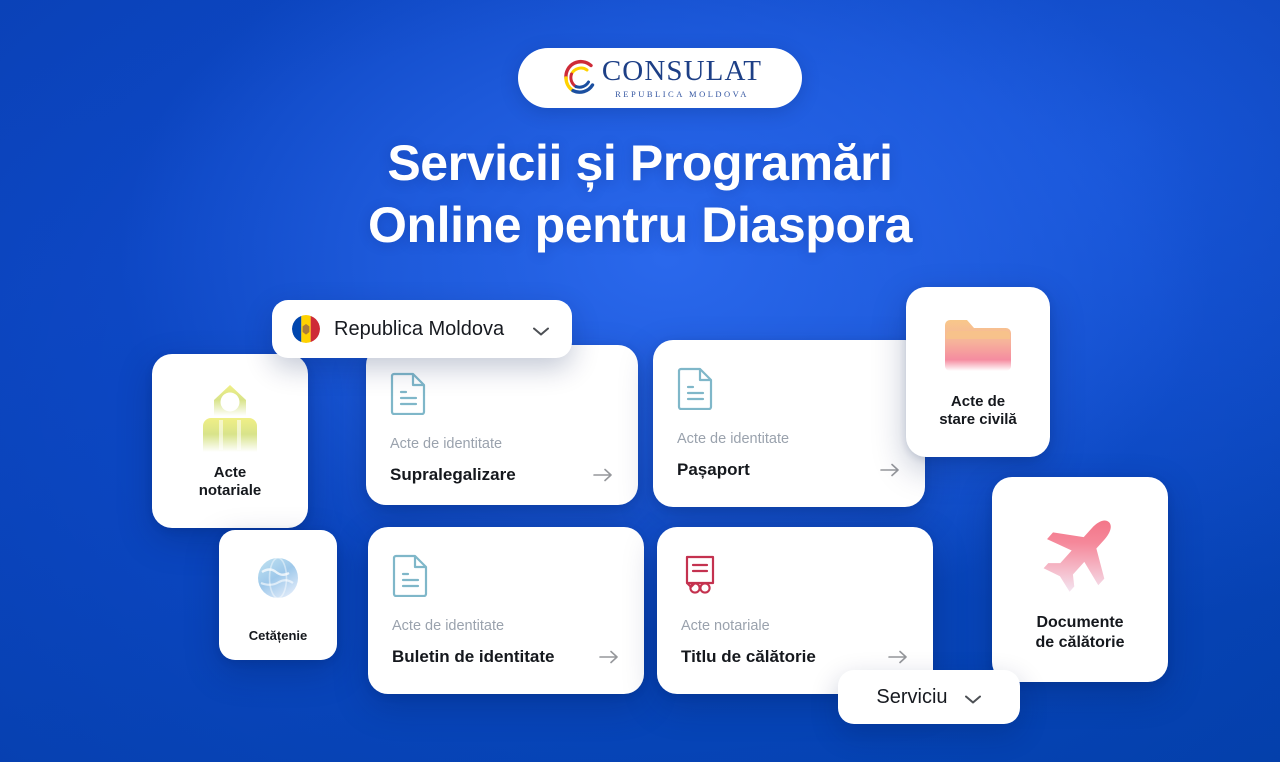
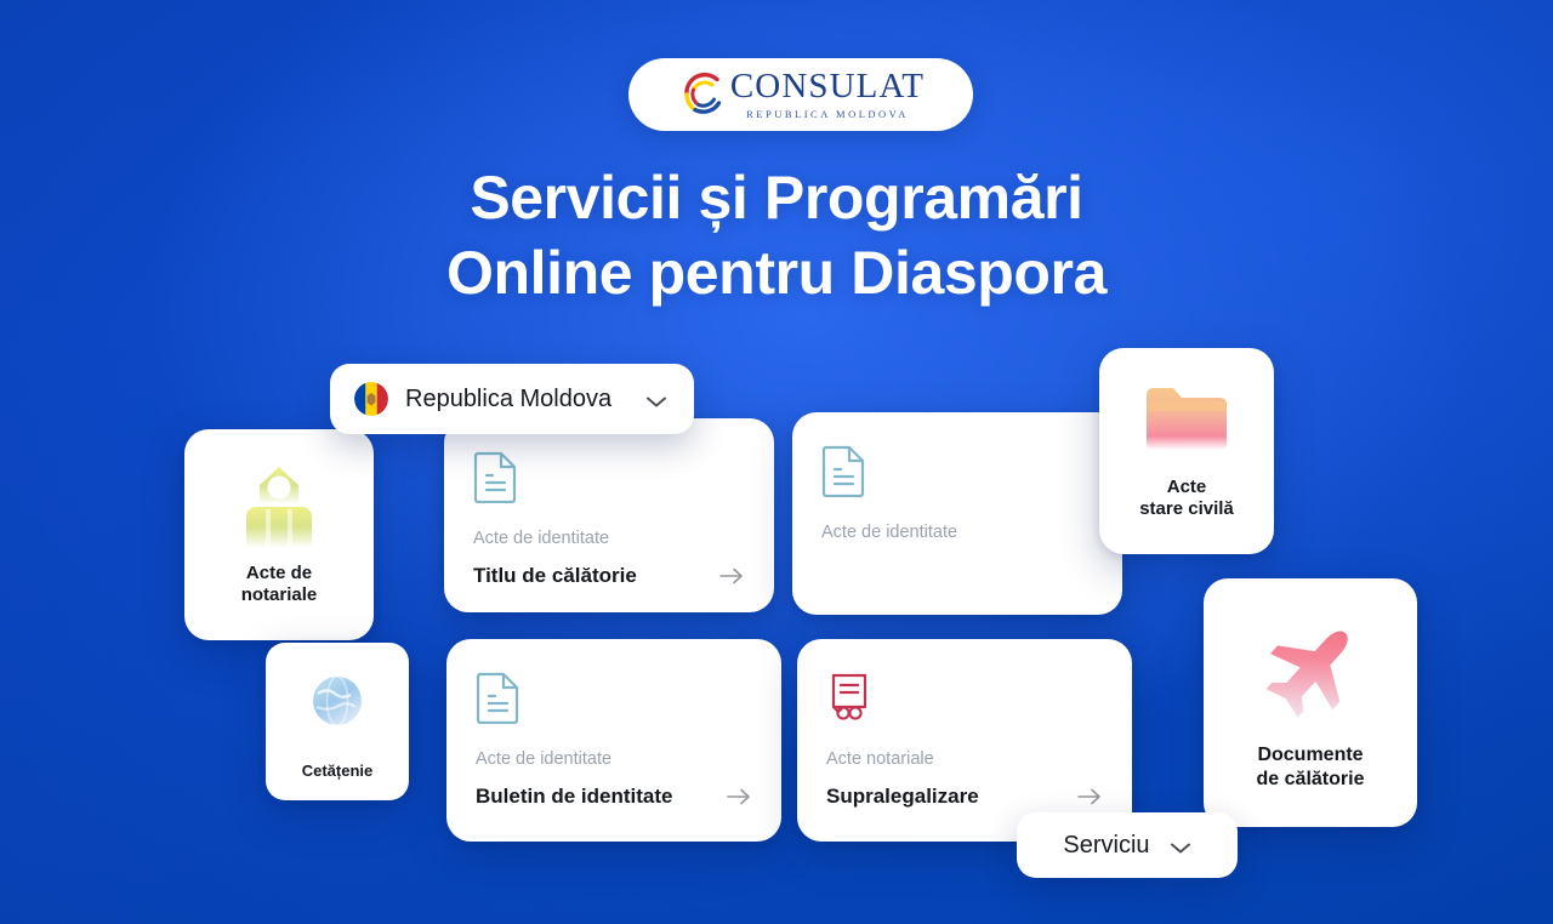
  CONSULAT
  REPUBLICA MOLDOVA
  Servicii și Programări
  Online pentru Diaspora
- Acte
+ Acte de
  notariale
  Cetățenie
  Acte de identitate
- Supralegalizare
+ Titlu de călătorie
  Acte de identitate
- Pașaport
  Acte de identitate
  Buletin de identitate
  Acte notariale
- Titlu de călătorie
+ Supralegalizare
- Acte de
+ Acte
  stare civilă
  Documente
  de călătorie
  Republica Moldova
  Serviciu
